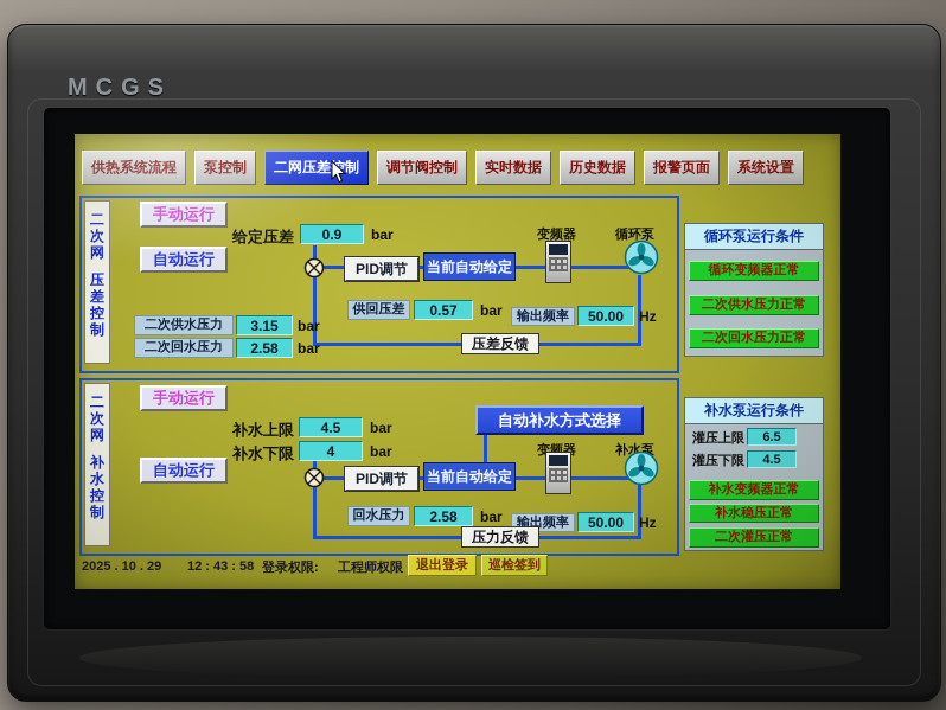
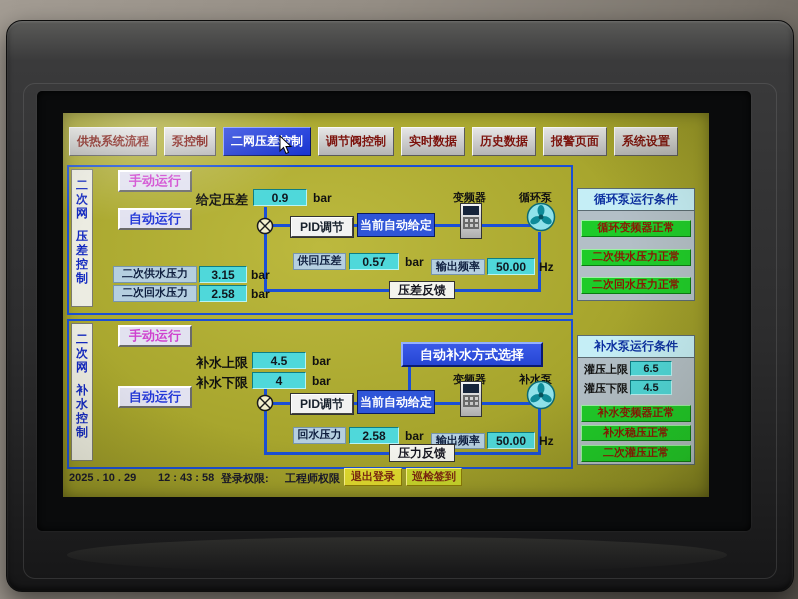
- MCGS
